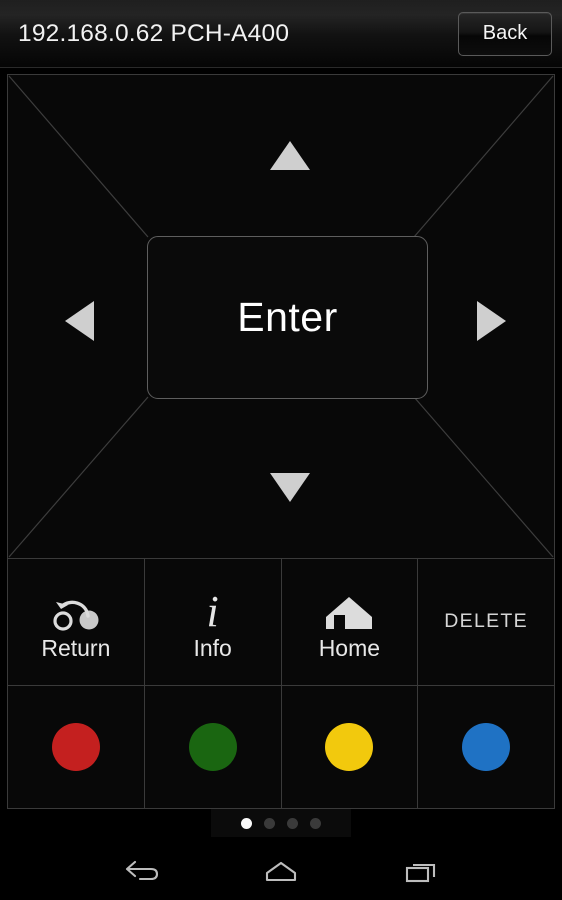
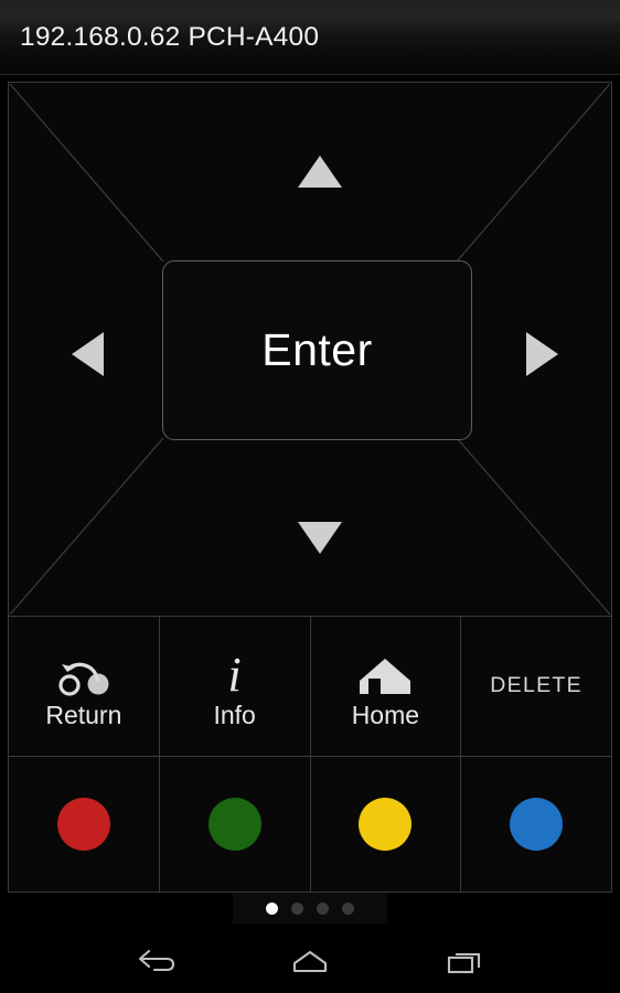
  192.168.0.62 PCH-A400
- Back
  Enter
  Return
  i
  Info
  Home
  DELETE
